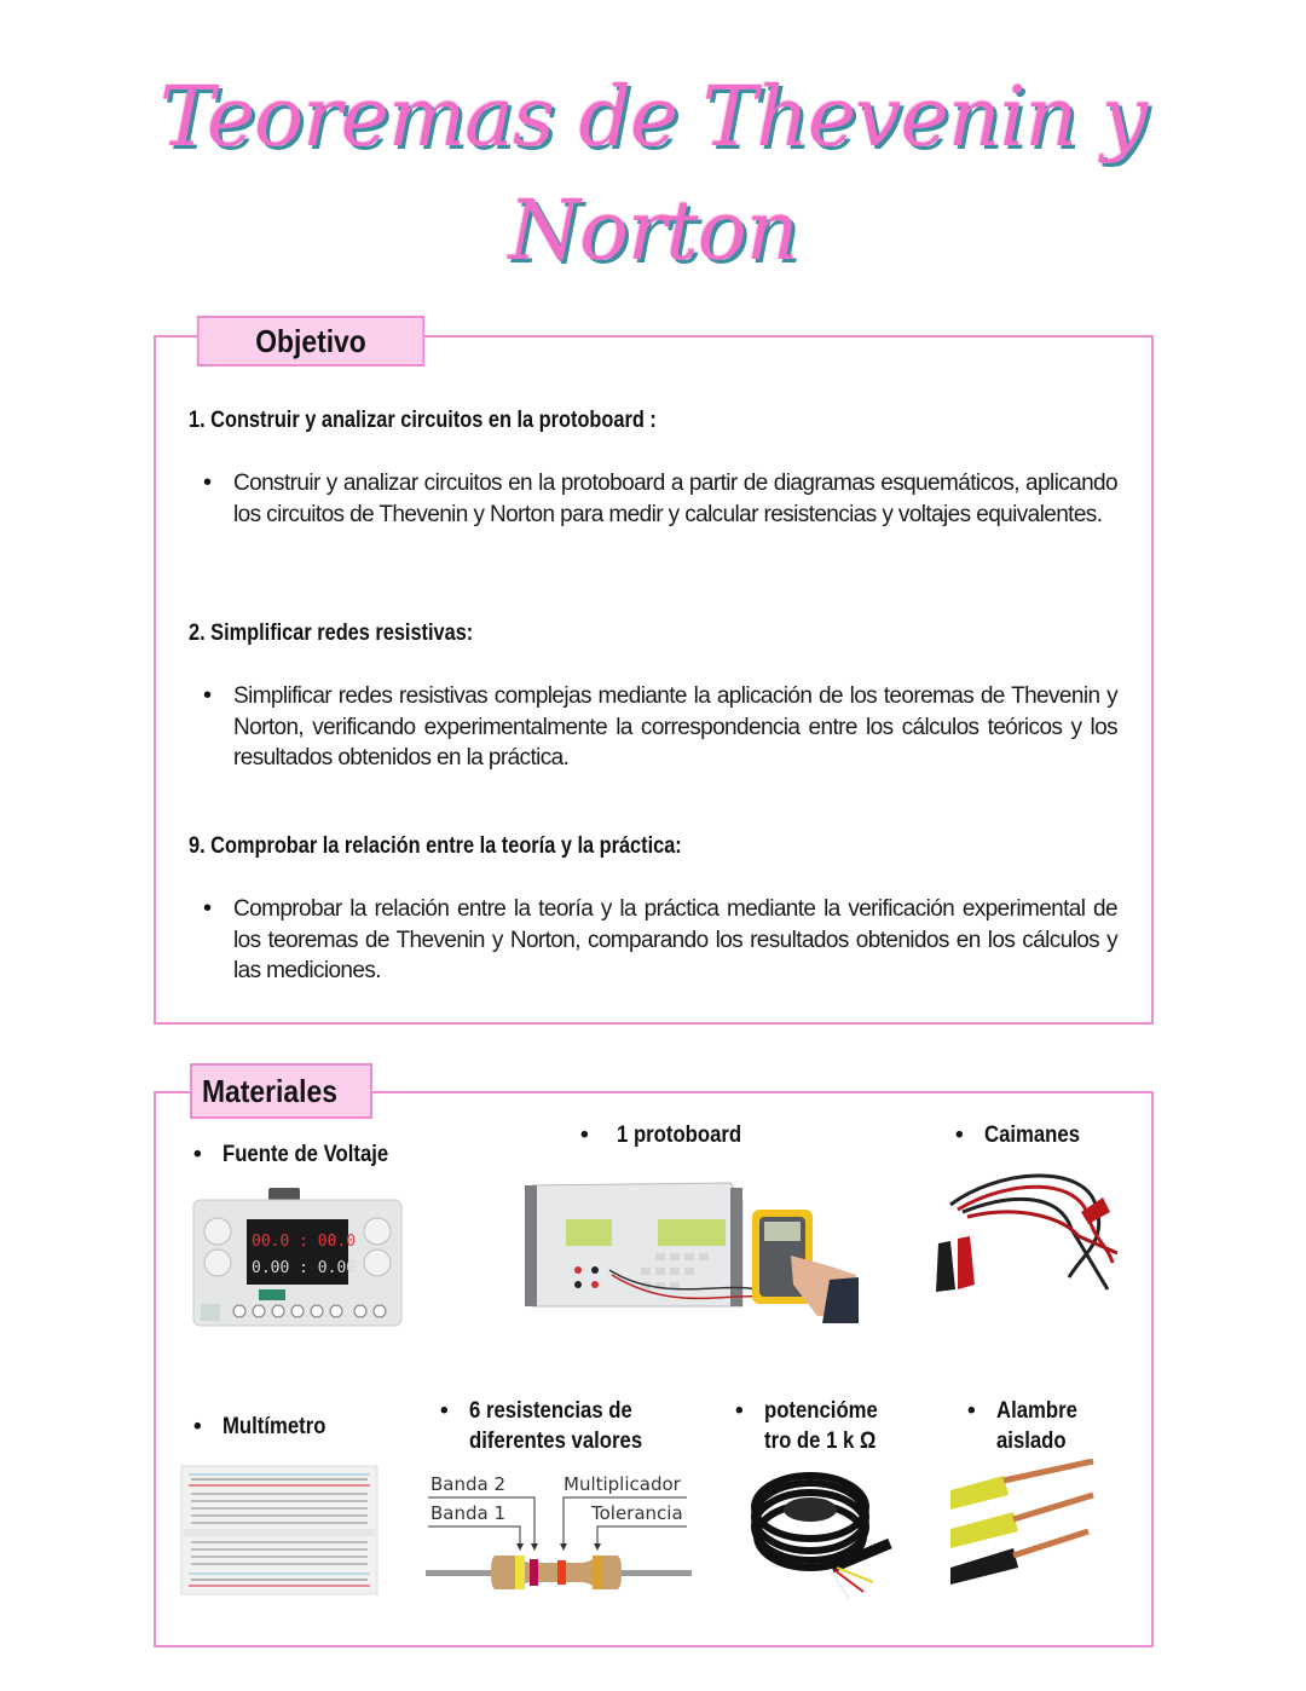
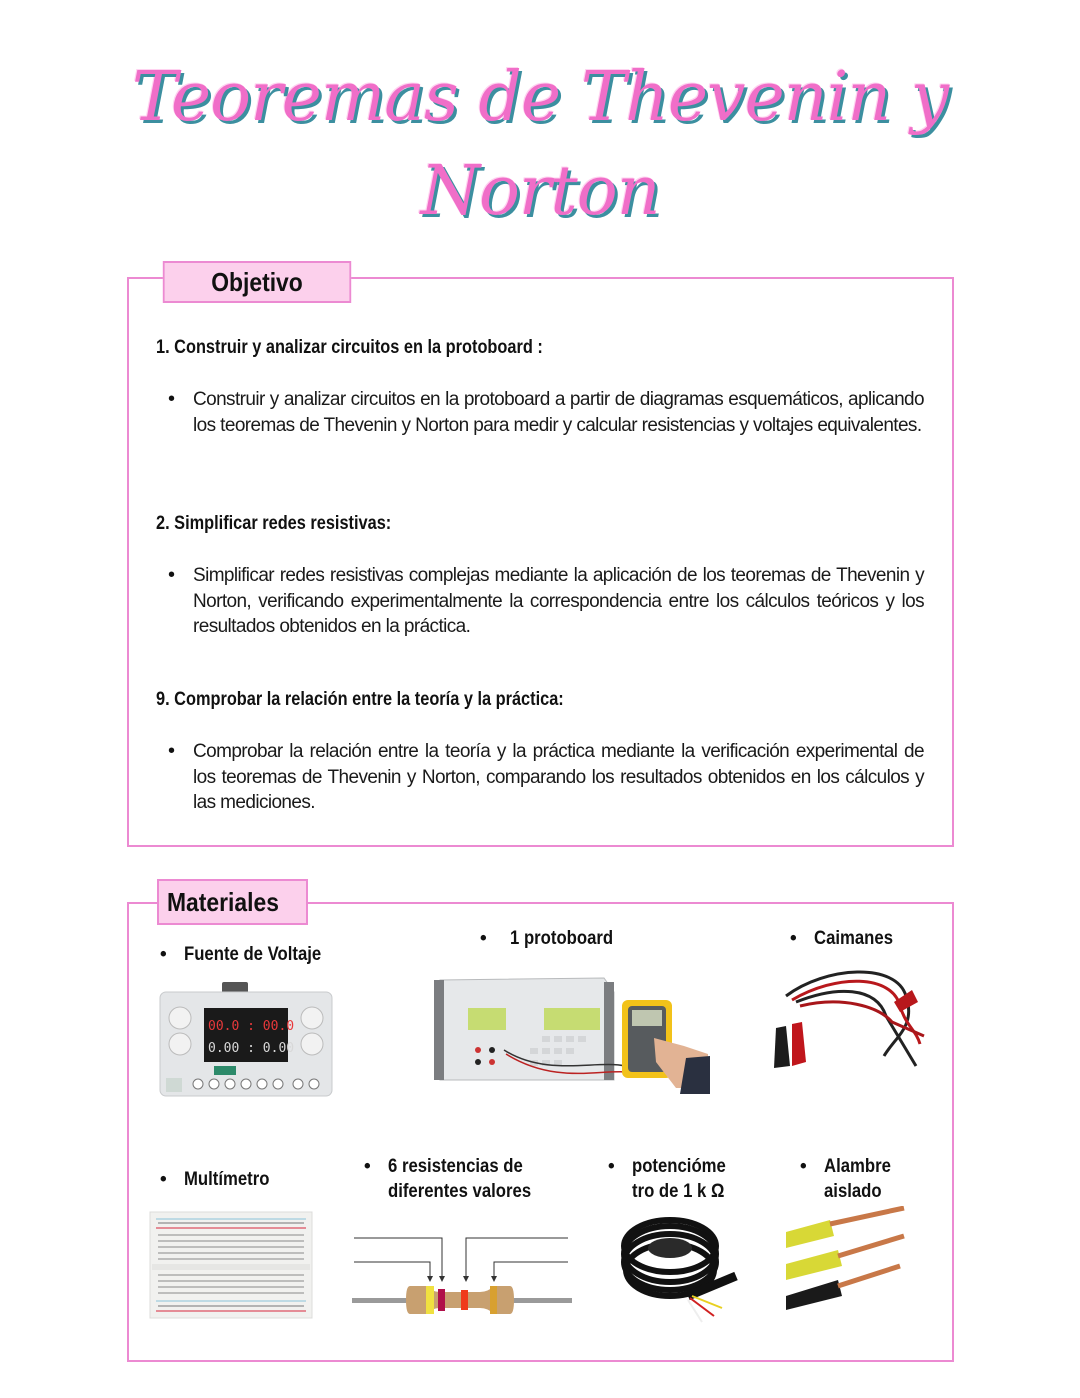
  Teoremas de Thevenin y
  Norton
  Objetivo
  1. Construir y analizar circuitos en la protoboard :
  •
- Construir y analizar circuitos en la protoboard a partir de diagramas esquemáticos, aplicando los circuitos de Thevenin y Norton para medir y calcular resistencias y voltajes equivalentes.
+ Construir y analizar circuitos en la protoboard a partir de diagramas esquemáticos, aplicando los teoremas de Thevenin y Norton para medir y calcular resistencias y voltajes equivalentes.
  2. Simplificar redes resistivas:
  •
  Simplificar redes resistivas complejas mediante la aplicación de los teoremas de Thevenin y Norton, verificando experimentalmente la correspondencia entre los cálculos teóricos y los resultados obtenidos en la práctica.
  9. Comprobar la relación entre la teoría y la práctica:
  •
  Comprobar la relación entre la teoría y la práctica mediante la verificación experimental de los teoremas de Thevenin y Norton, comparando los resultados obtenidos en los cálculos y las mediciones.
  Materiales
  • Fuente de Voltaje
  • 1 protoboard
  • Caimanes
  00.0 : 00.0
  0.00 : 0.00
  • Multímetro
  • 6 resistencias de
  diferentes valores
  • potencióme
  tro de 1 k Ω
  • Alambre
  aislado
- Banda 2
- Multiplicador
- Banda 1
- Tolerancia
